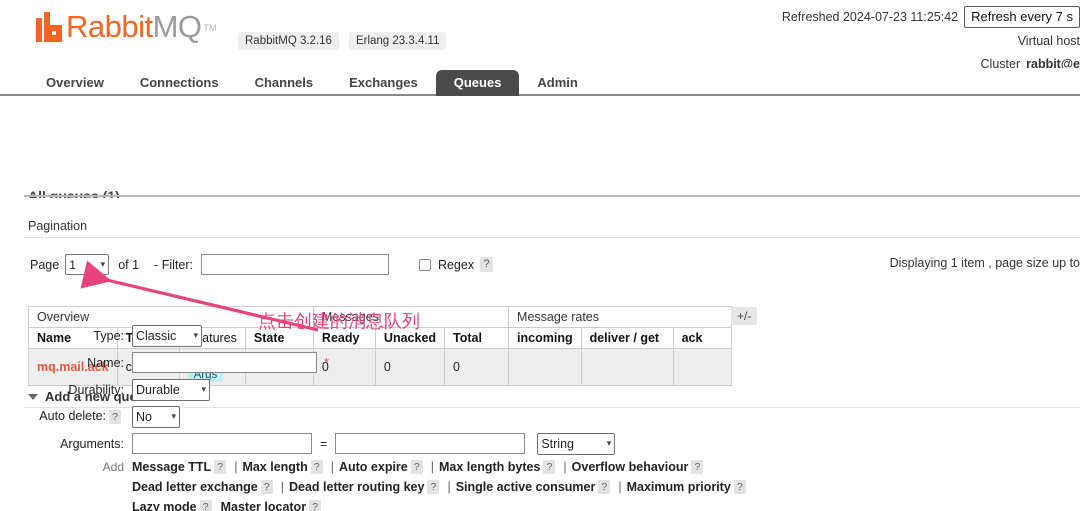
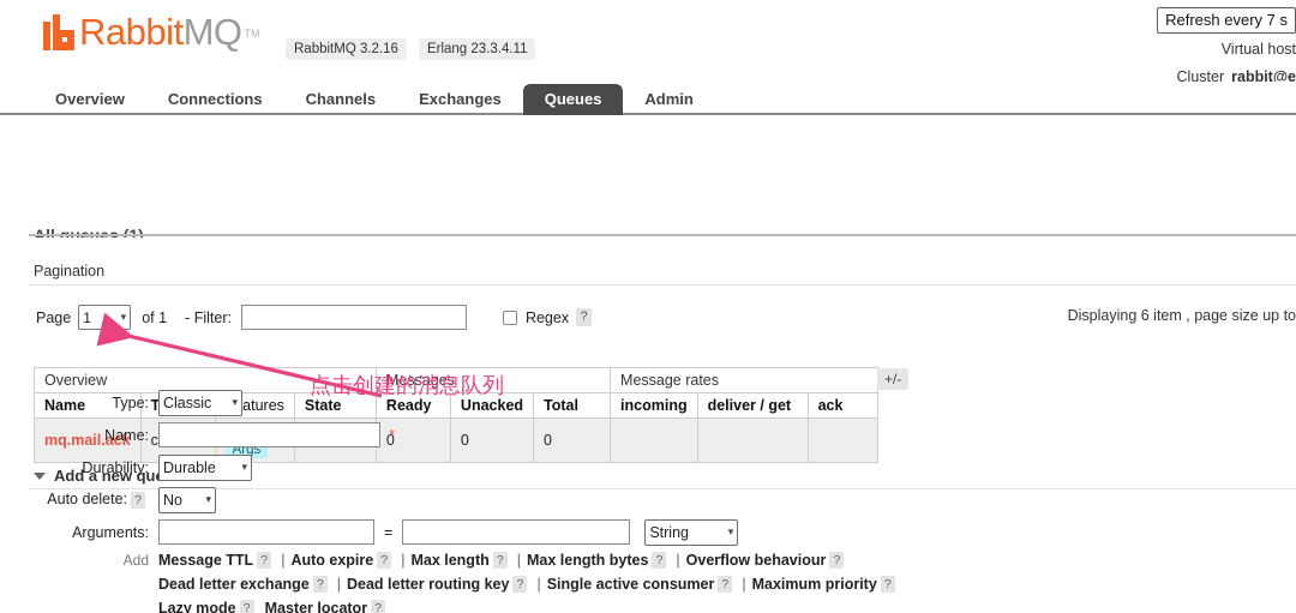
  RabbitMQ
  TM
  RabbitMQ 3.2.16
  Erlang 23.3.4.11
- Refreshed 2024-07-23 11:25:42
  Refresh every 7 s
  Virtual host
  Cluster
  rabbit@e
  Overview
  Connections
  Channels
  Exchanges
  Queues
  Admin
  Pagination
  Page
  1
  ▾
  of 1
  - Filter:
  Regex
  ?
- Displaying 1 item , page size up to
+ Displaying 6 item , page size up to
  Overview	Messages	Message rates
  Name	T	atures	State	Ready	Unacked	Total	incoming	deliver / get	ack
  +/-
  Add a new qu
  Type:
  Classic
  ▾
  Name:
  *
  Durability:
  Durable
  ▾
  Auto delete: ?
  No
  ▾
  Arguments:
  =
  String
  ▾
  Add
  Message TTL
  ?
  |
- Max length
+ Auto expire
  ?
  |
- Auto expire
+ Max length
  ?
  |
  Max length bytes
  ?
  |
  Overflow behaviour
  ?
  Dead letter exchange
  ?
  |
  Dead letter routing key
  ?
  |
  Single active consumer
  ?
  |
  Maximum priority
  ?
  Lazy mode
  ?
  Master locator
  ?
  点击创建的消息队列
